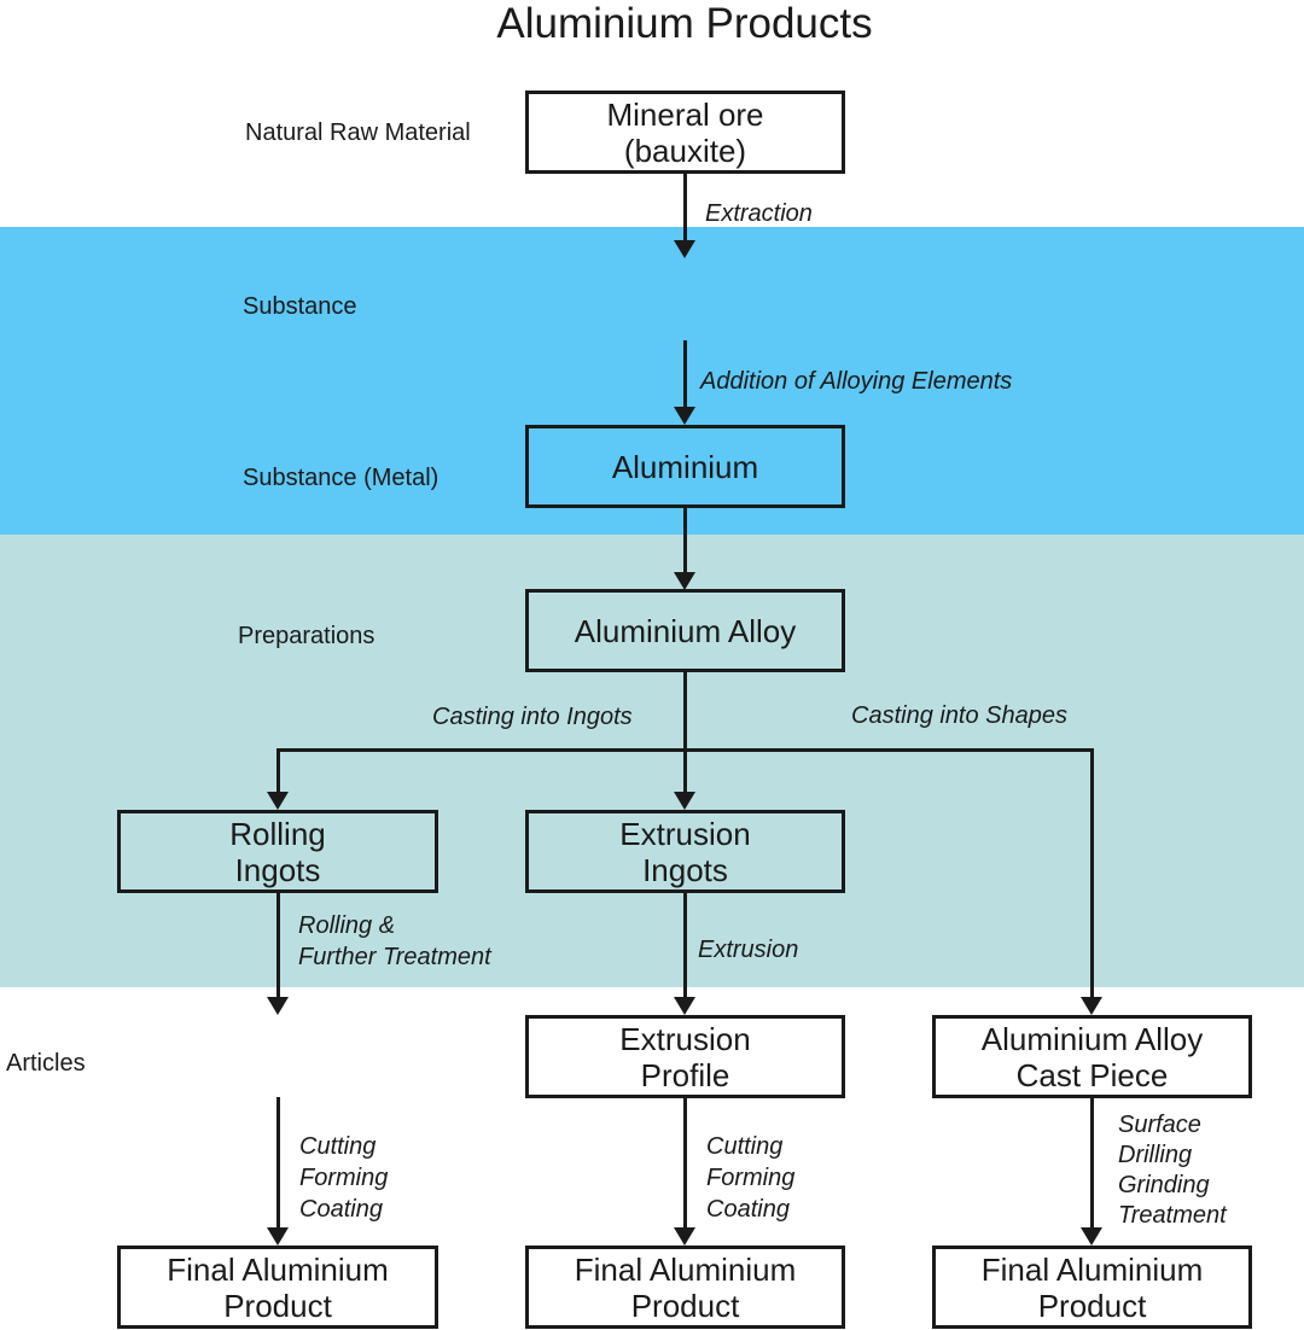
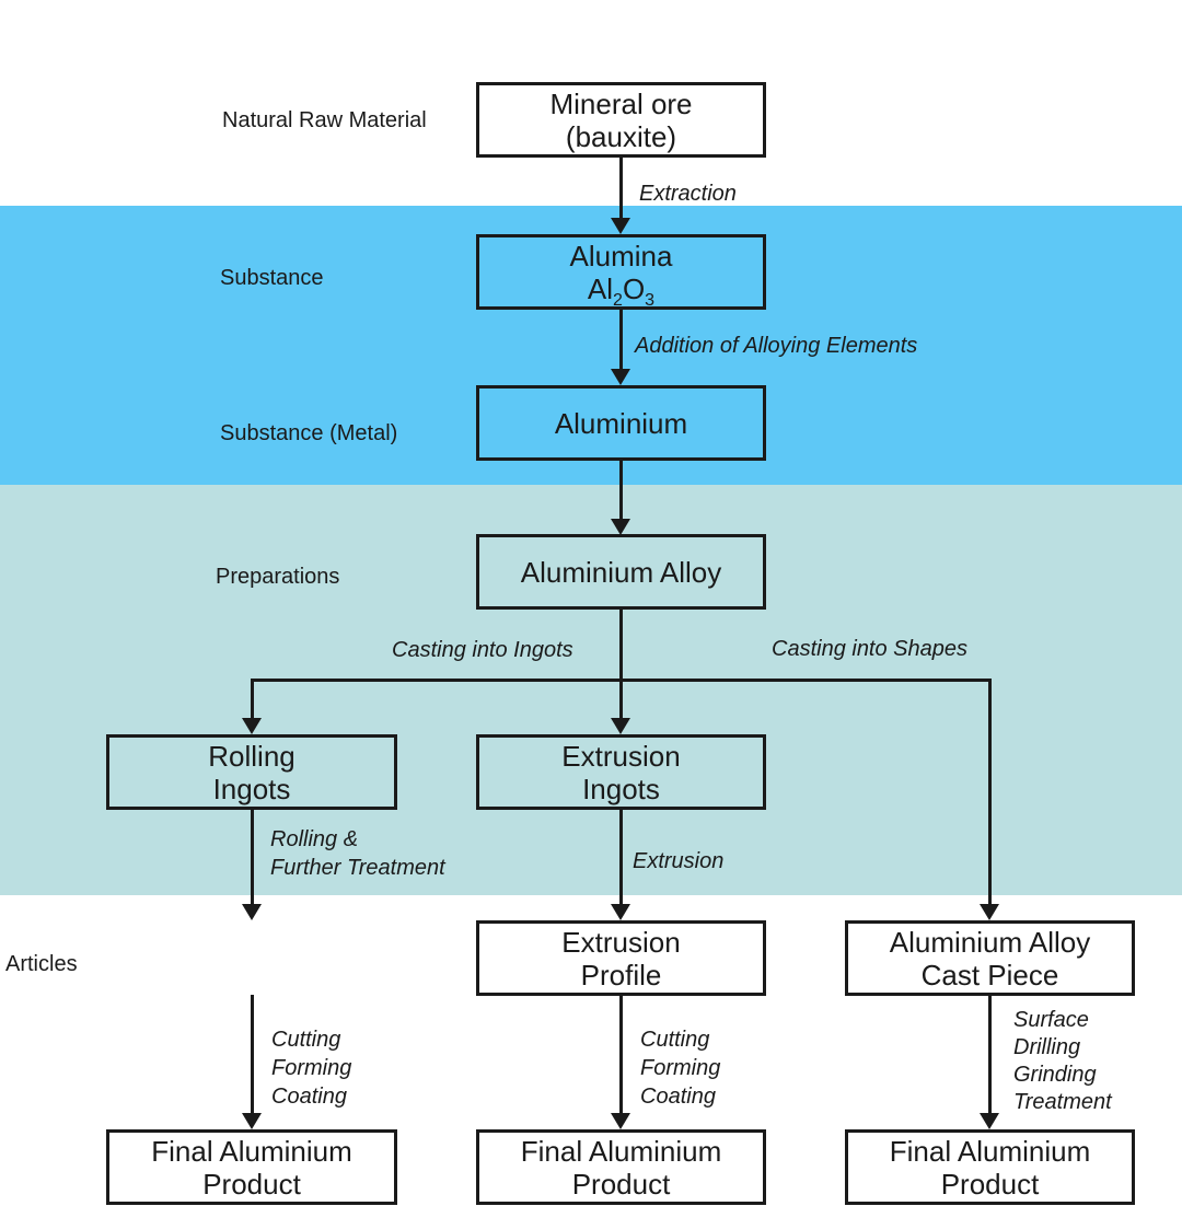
- Aluminium Products
  Natural Raw Material
  Substance
  Substance (Metal)
  Preparations
  Articles
  Extraction
  Addition of Alloying Elements
  Casting into Ingots
  Casting into Shapes
  Rolling &
  Further Treatment
  Extrusion
  Cutting
  Forming
  Coating
  Cutting
  Forming
  Coating
  Surface
  Drilling
  Grinding
  Treatment
  Mineral ore
  (bauxite)
+ Alumina
+ Al2O3
  Aluminium
  Aluminium Alloy
  Rolling
  Ingots
  Extrusion
  Ingots
  Extrusion
  Profile
  Aluminium Alloy
  Cast Piece
  Final Aluminium
  Product
  Final Aluminium
  Product
  Final Aluminium
  Product
